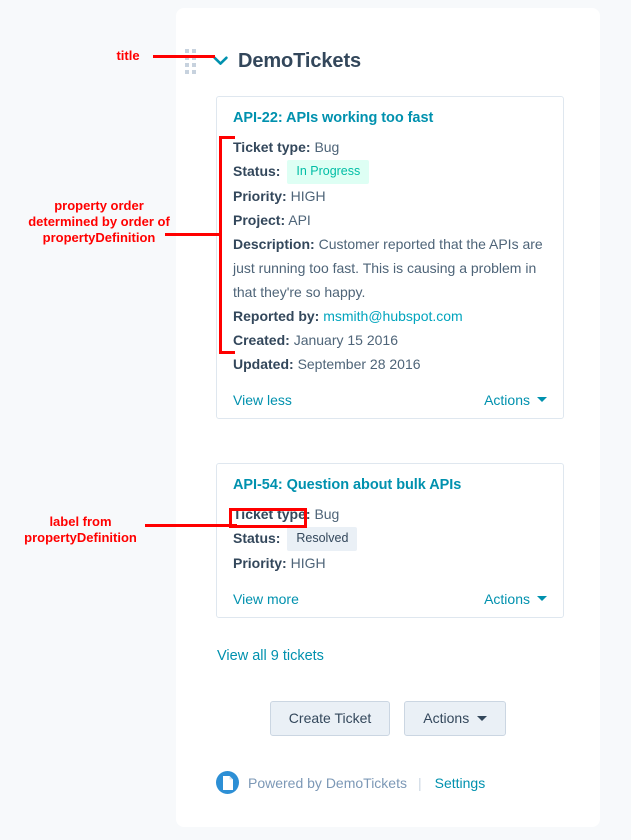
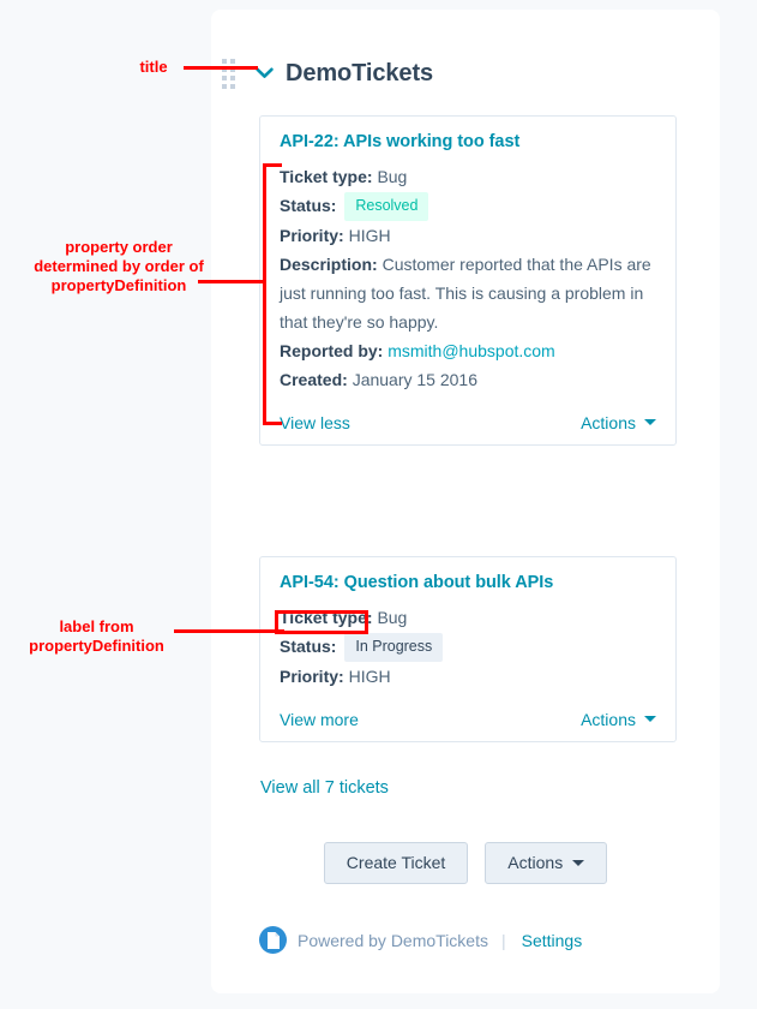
  DemoTickets
  API-22: APIs working too fast
  Ticket type: Bug
- Status: In Progress
+ Status: Resolved
  Priority: HIGH
- Project: API
  Description: Customer reported that the APIs are just running too fast. This is causing a problem in that they're so happy.
  Reported by: msmith@hubspot.com
  Created: January 15 2016
- Updated: September 28 2016
  View less
  Actions
  API-54: Question about bulk APIs
  Ticket type: Bug
- Status: Resolved
+ Status: In Progress
  Priority: HIGH
  View more
  Actions
- View all 9 tickets
+ View all 7 tickets
  Create Ticket
  Actions
  Powered by DemoTickets
  |
  Settings
  title
  property order determined by order of propertyDefinition
  label from propertyDefinition
